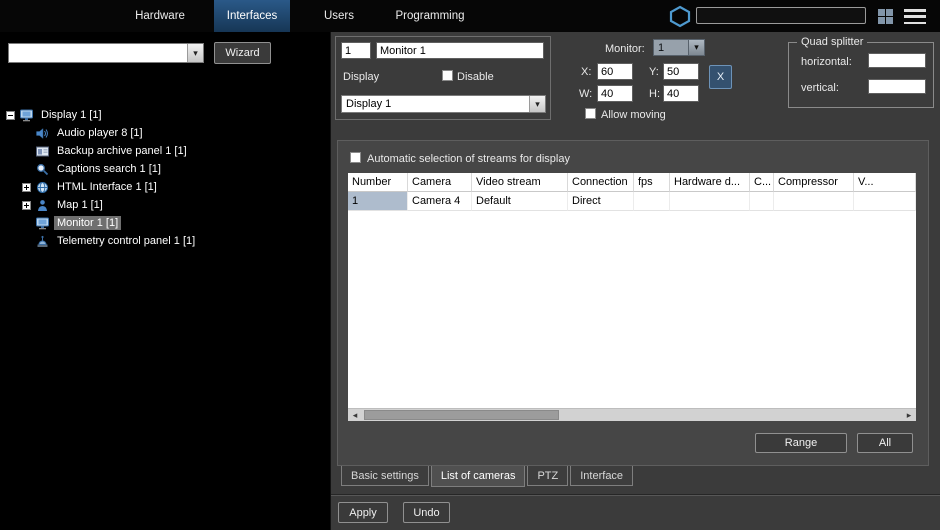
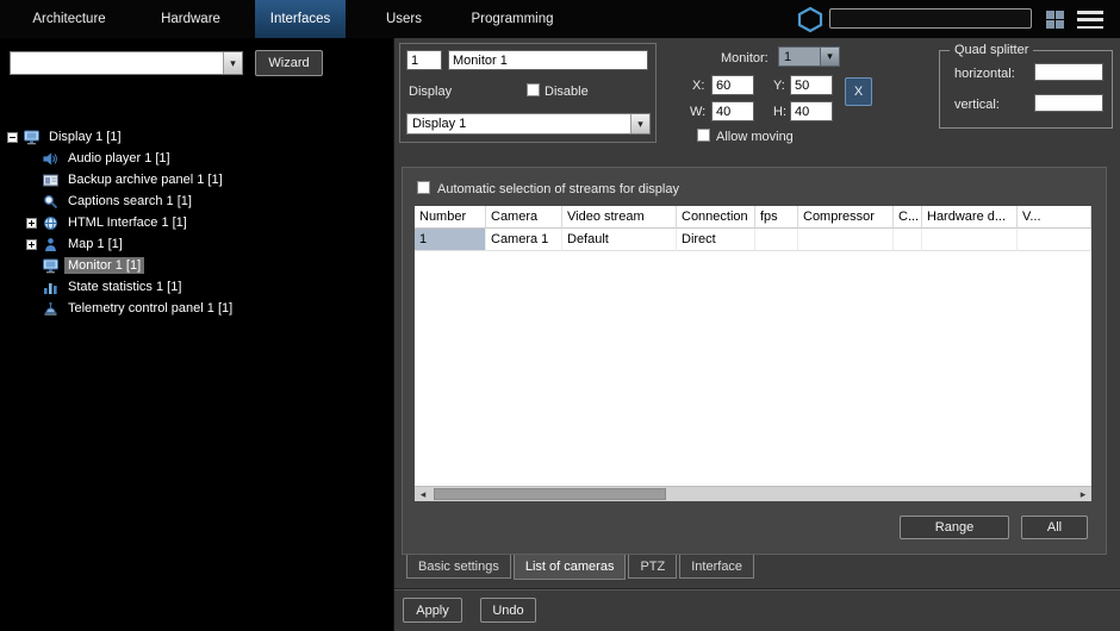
+ Architecture
  Hardware
  Interfaces
  Users
  Programming
  Wizard
  Display 1 [1]
- Audio player 8 [1]
+ Audio player 1 [1]
  Backup archive panel 1 [1]
  Captions search 1 [1]
  HTML Interface 1 [1]
  Map 1 [1]
  Monitor 1 [1]
+ State statistics 1 [1]
  Telemetry control panel 1 [1]
  1
  Monitor 1
  Display
  Disable
  Display 1
  Monitor:
  1
  X:
  60
  Y:
  50
  X
  W:
  40
  H:
  40
  Allow moving
  Quad splitter
  horizontal:
  vertical:
  Automatic selection of streams for display
  Number
  Camera
  Video stream
  Connection
  fps
- Hardware d...
+ Compressor
  C...
- Compressor
+ Hardware d...
  V...
  1
- Camera 4
+ Camera 1
  Default
  Direct
  Range
  All
  Basic settings
  List of cameras
  PTZ
  Interface
  Apply
  Undo
